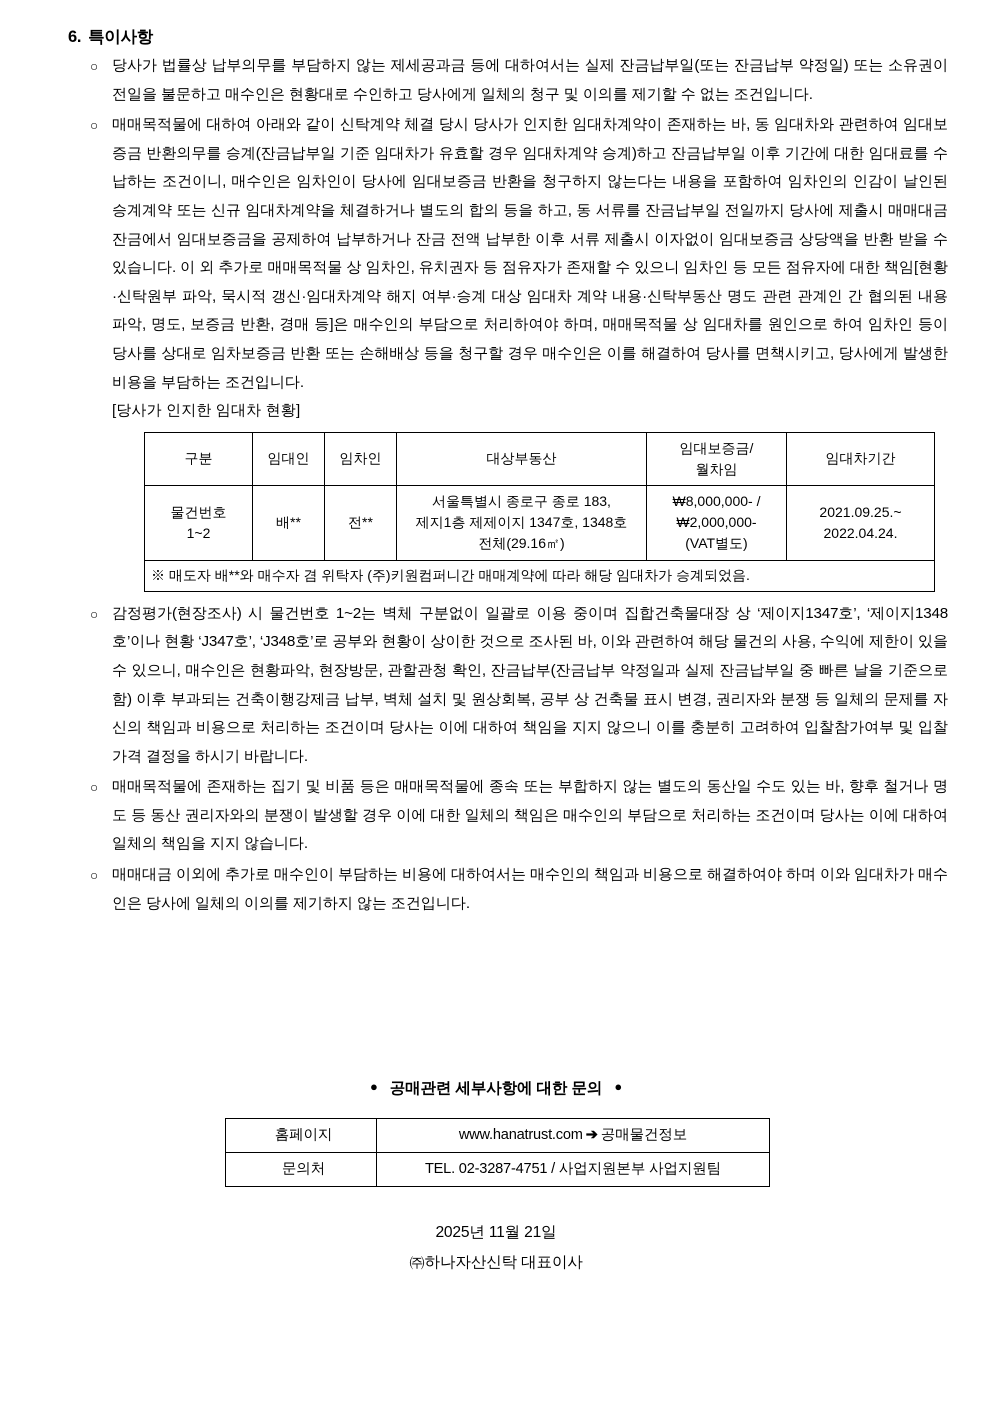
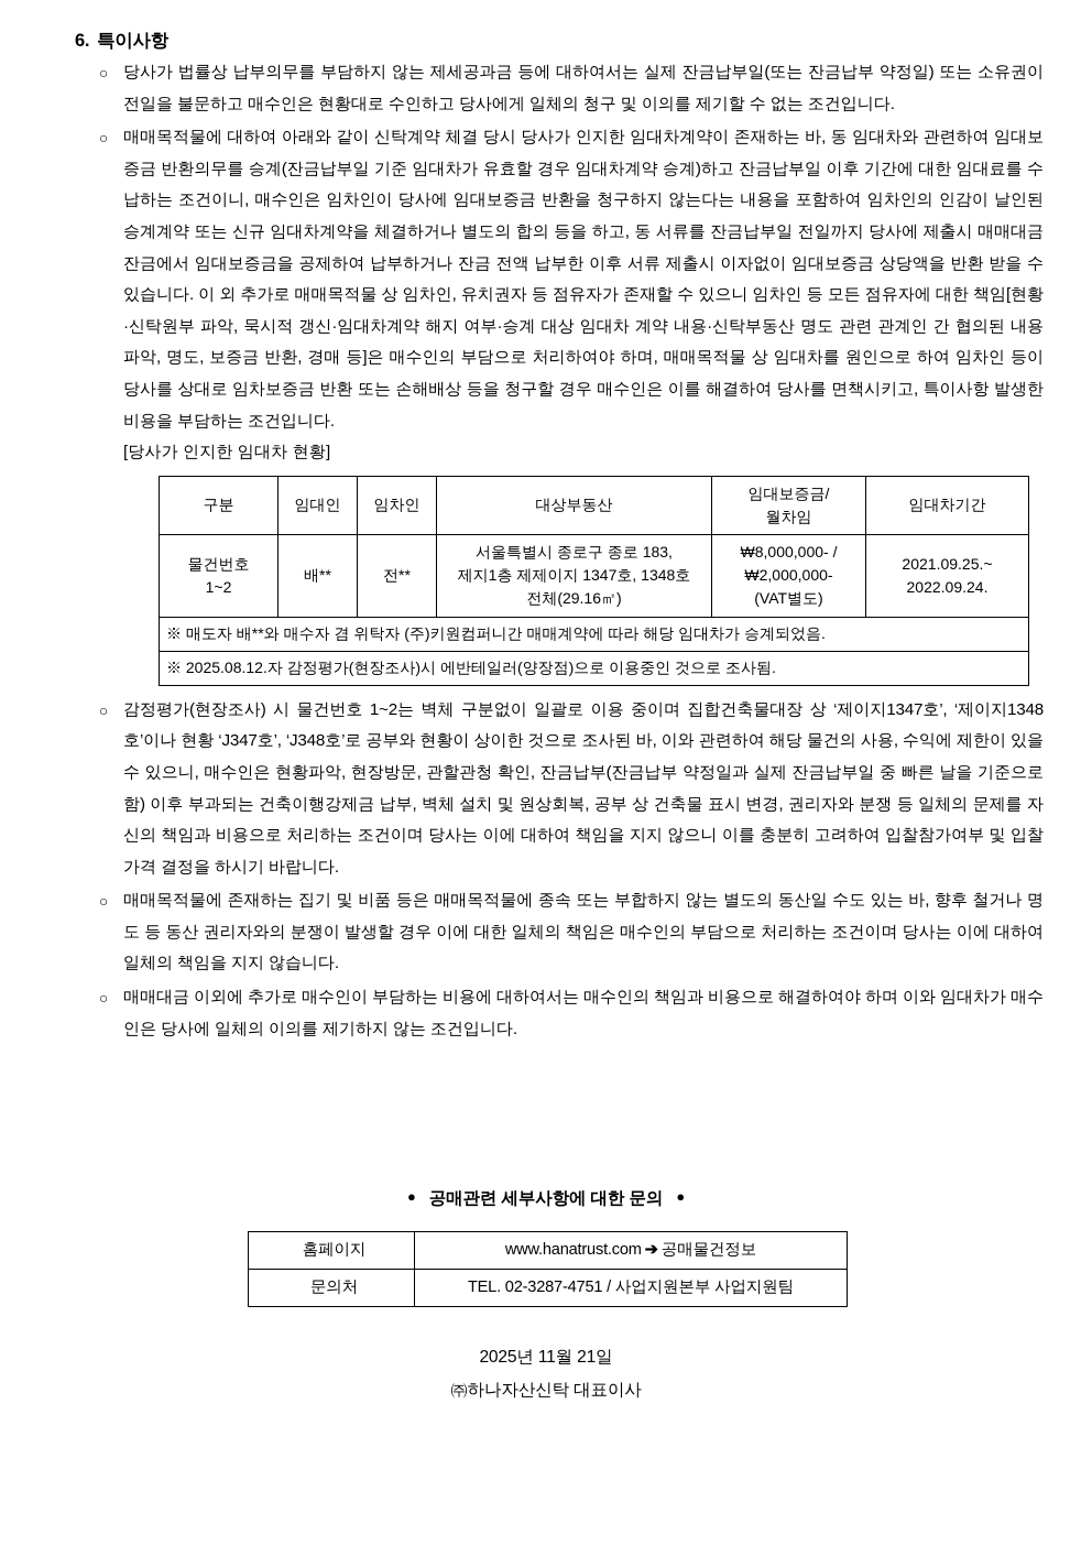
  6. 특이사항
  ○
  당사가 법률상 납부의무를 부담하지 않는 제세공과금 등에 대하여서는 실제 잔금납부일(또는 잔금납부 약정일) 또는 소유권이전일을 불문하고 매수인은 현황대로 수인하고 당사에게 일체의 청구 및 이의를 제기할 수 없는 조건입니다.
  ○
- 매매목적물에 대하여 아래와 같이 신탁계약 체결 당시 당사가 인지한 임대차계약이 존재하는 바, 동 임대차와 관련하여 임대보증금 반환의무를 승계(잔금납부일 기준 임대차가 유효할 경우 임대차계약 승계)하고 잔금납부일 이후 기간에 대한 임대료를 수납하는 조건이니, 매수인은 임차인이 당사에 임대보증금 반환을 청구하지 않는다는 내용을 포함하여 임차인의 인감이 날인된 승계계약 또는 신규 임대차계약을 체결하거나 별도의 합의 등을 하고, 동 서류를 잔금납부일 전일까지 당사에 제출시 매매대금 잔금에서 임대보증금을 공제하여 납부하거나 잔금 전액 납부한 이후 서류 제출시 이자없이 임대보증금 상당액을 반환 받을 수 있습니다. 이 외 추가로 매매목적물 상 임차인, 유치권자 등 점유자가 존재할 수 있으니 임차인 등 모든 점유자에 대한 책임[현황·신탁원부 파악, 묵시적 갱신·임대차계약 해지 여부·승계 대상 임대차 계약 내용·신탁부동산 명도 관련 관계인 간 협의된 내용 파악, 명도, 보증금 반환, 경매 등]은 매수인의 부담으로 처리하여야 하며, 매매목적물 상 임대차를 원인으로 하여 임차인 등이 당사를 상대로 임차보증금 반환 또는 손해배상 등을 청구할 경우 매수인은 이를 해결하여 당사를 면책시키고, 당사에게 발생한 비용을 부담하는 조건입니다.
+ 매매목적물에 대하여 아래와 같이 신탁계약 체결 당시 당사가 인지한 임대차계약이 존재하는 바, 동 임대차와 관련하여 임대보증금 반환의무를 승계(잔금납부일 기준 임대차가 유효할 경우 임대차계약 승계)하고 잔금납부일 이후 기간에 대한 임대료를 수납하는 조건이니, 매수인은 임차인이 당사에 임대보증금 반환을 청구하지 않는다는 내용을 포함하여 임차인의 인감이 날인된 승계계약 또는 신규 임대차계약을 체결하거나 별도의 합의 등을 하고, 동 서류를 잔금납부일 전일까지 당사에 제출시 매매대금 잔금에서 임대보증금을 공제하여 납부하거나 잔금 전액 납부한 이후 서류 제출시 이자없이 임대보증금 상당액을 반환 받을 수 있습니다. 이 외 추가로 매매목적물 상 임차인, 유치권자 등 점유자가 존재할 수 있으니 임차인 등 모든 점유자에 대한 책임[현황·신탁원부 파악, 묵시적 갱신·임대차계약 해지 여부·승계 대상 임대차 계약 내용·신탁부동산 명도 관련 관계인 간 협의된 내용 파악, 명도, 보증금 반환, 경매 등]은 매수인의 부담으로 처리하여야 하며, 매매목적물 상 임대차를 원인으로 하여 임차인 등이 당사를 상대로 임차보증금 반환 또는 손해배상 등을 청구할 경우 매수인은 이를 해결하여 당사를 면책시키고, 특이사항 발생한 비용을 부담하는 조건입니다.
  [당사가 인지한 임대차 현황]
  구분	임대인	임차인	대상부동산	임대보증금/ 월차임	임대차기간
- 물건번호 1~2	배**	전**	서울특별시 종로구 종로 183, 제지1층 제제이지 1347호, 1348호 전체(29.16㎡)	₩8,000,000- / ₩2,000,000- (VAT별도)	2021.09.25.~ 2022.04.24.
+ 물건번호 1~2	배**	전**	서울특별시 종로구 종로 183, 제지1층 제제이지 1347호, 1348호 전체(29.16㎡)	₩8,000,000- / ₩2,000,000- (VAT별도)	2021.09.25.~ 2022.09.24.
  ※ 매도자 배**와 매수자 겸 위탁자 (주)키원컴퍼니간 매매계약에 따라 해당 임대차가 승계되었음.
+ ※ 2025.08.12.자 감정평가(현장조사)시 에반테일러(양장점)으로 이용중인 것으로 조사됨.
  ○
  감정평가(현장조사) 시 물건번호 1~2는 벽체 구분없이 일괄로 이용 중이며 집합건축물대장 상 ‘제이지1347호’, ‘제이지1348호’이나 현황 ‘J347호’, ‘J348호’로 공부와 현황이 상이한 것으로 조사된 바, 이와 관련하여 해당 물건의 사용, 수익에 제한이 있을 수 있으니, 매수인은 현황파악, 현장방문, 관할관청 확인, 잔금납부(잔금납부 약정일과 실제 잔금납부일 중 빠른 날을 기준으로 함) 이후 부과되는 건축이행강제금 납부, 벽체 설치 및 원상회복, 공부 상 건축물 표시 변경, 권리자와 분쟁 등 일체의 문제를 자신의 책임과 비용으로 처리하는 조건이며 당사는 이에 대하여 책임을 지지 않으니 이를 충분히 고려하여 입찰참가여부 및 입찰가격 결정을 하시기 바랍니다.
  ○
  매매목적물에 존재하는 집기 및 비품 등은 매매목적물에 종속 또는 부합하지 않는 별도의 동산일 수도 있는 바, 향후 철거나 명도 등 동산 권리자와의 분쟁이 발생할 경우 이에 대한 일체의 책임은 매수인의 부담으로 처리하는 조건이며 당사는 이에 대하여 일체의 책임을 지지 않습니다.
  ○
  매매대금 이외에 추가로 매수인이 부담하는 비용에 대하여서는 매수인의 책임과 비용으로 해결하여야 하며 이와 임대차가 매수인은 당사에 일체의 이의를 제기하지 않는 조건입니다.
  ● 공매관련 세부사항에 대한 문의 ●
  홈페이지	www.hanatrust.com ➔ 공매물건정보
  문의처	TEL. 02-3287-4751 / 사업지원본부 사업지원팀
  2025년 11월 21일
  ㈜하나자산신탁 대표이사
